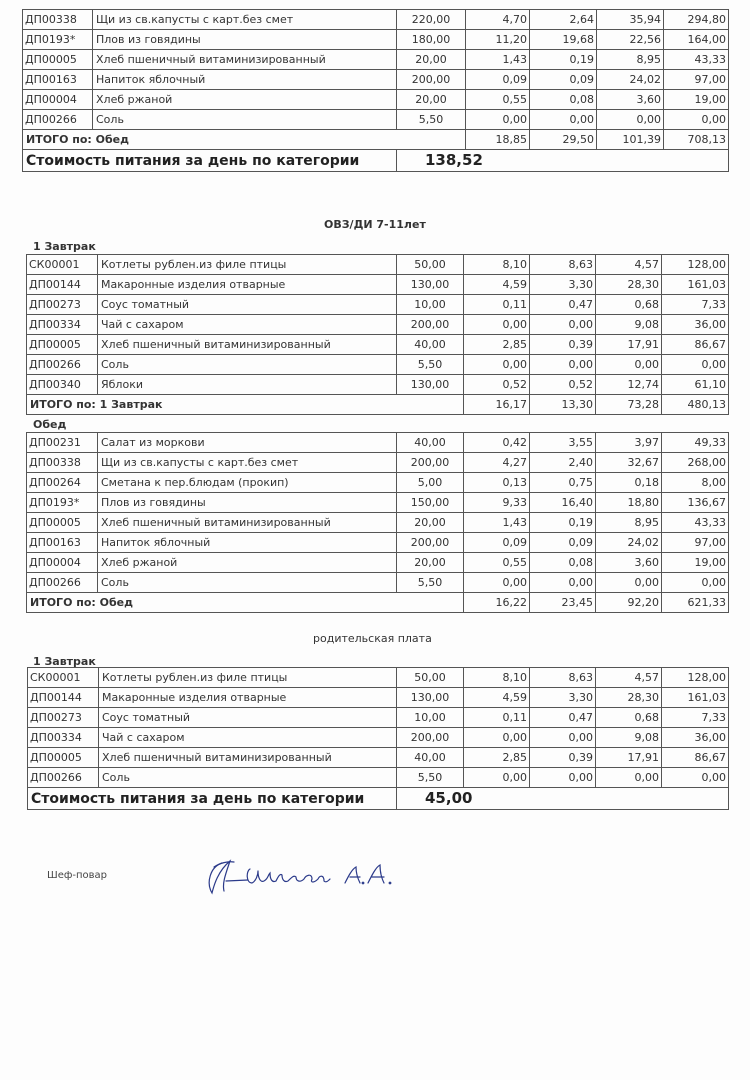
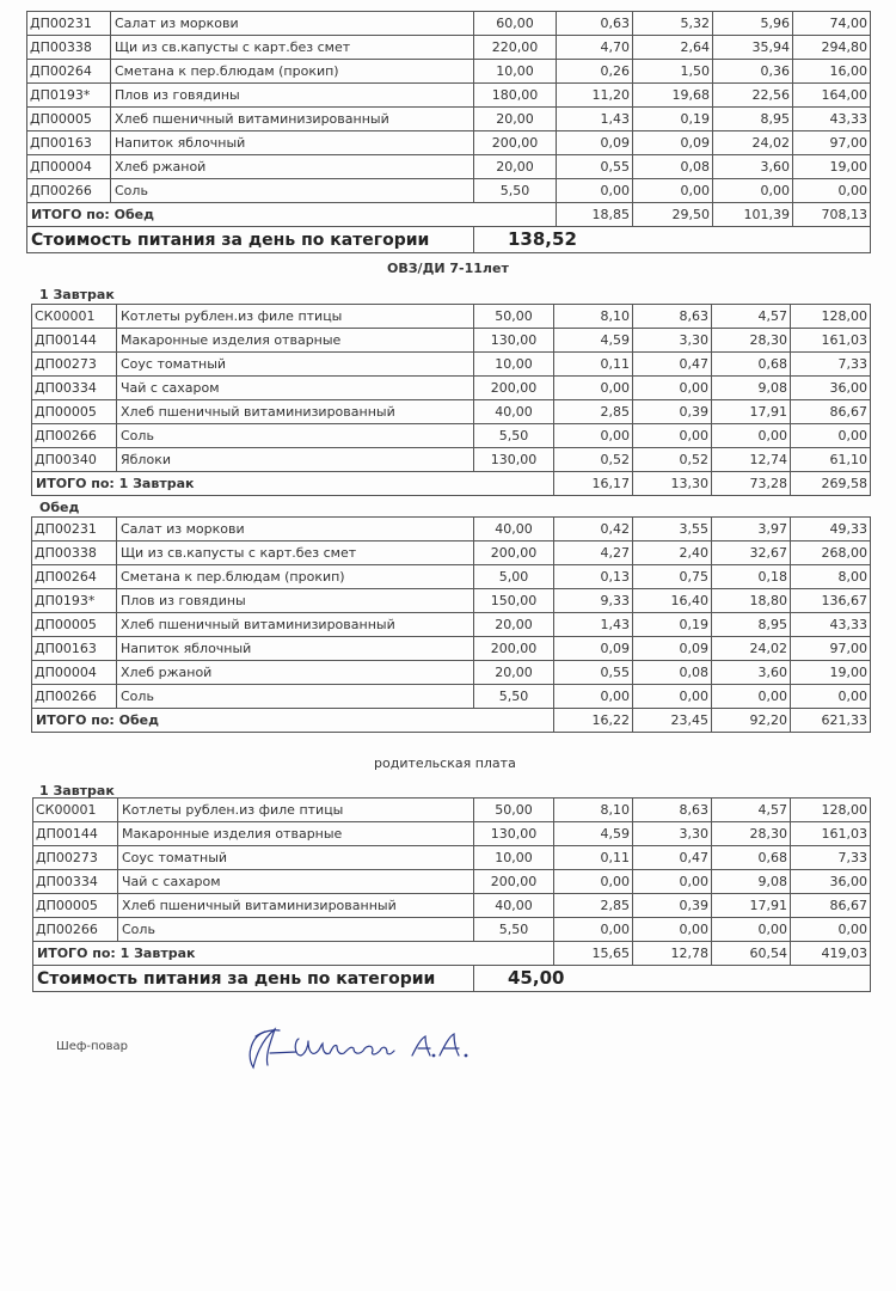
+ ДП00231	Салат из моркови	60,00	0,63	5,32	5,96	74,00
  ДП00338	Щи из св.капусты с карт.без смет	220,00	4,70	2,64	35,94	294,80
+ ДП00264	Сметана к пер.блюдам (прокип)	10,00	0,26	1,50	0,36	16,00
  ДП0193*	Плов из говядины	180,00	11,20	19,68	22,56	164,00
  ДП00005	Хлеб пшеничный витаминизированный	20,00	1,43	0,19	8,95	43,33
  ДП00163	Напиток яблочный	200,00	0,09	0,09	24,02	97,00
  ДП00004	Хлеб ржаной	20,00	0,55	0,08	3,60	19,00
  ДП00266	Соль	5,50	0,00	0,00	0,00	0,00
  ИТОГО по: Обед	18,85	29,50	101,39	708,13
  Стоимость питания за день по категории	138,52
  ОВЗ/ДИ 7-11лет
  1 Завтрак
  СК00001	Котлеты рублен.из филе птицы	50,00	8,10	8,63	4,57	128,00
  ДП00144	Макаронные изделия отварные	130,00	4,59	3,30	28,30	161,03
  ДП00273	Соус томатный	10,00	0,11	0,47	0,68	7,33
  ДП00334	Чай с сахаром	200,00	0,00	0,00	9,08	36,00
  ДП00005	Хлеб пшеничный витаминизированный	40,00	2,85	0,39	17,91	86,67
  ДП00266	Соль	5,50	0,00	0,00	0,00	0,00
  ДП00340	Яблоки	130,00	0,52	0,52	12,74	61,10
- ИТОГО по: 1 Завтрак	16,17	13,30	73,28	480,13
+ ИТОГО по: 1 Завтрак	16,17	13,30	73,28	269,58
  Обед
  ДП00231	Салат из моркови	40,00	0,42	3,55	3,97	49,33
  ДП00338	Щи из св.капусты с карт.без смет	200,00	4,27	2,40	32,67	268,00
  ДП00264	Сметана к пер.блюдам (прокип)	5,00	0,13	0,75	0,18	8,00
  ДП0193*	Плов из говядины	150,00	9,33	16,40	18,80	136,67
  ДП00005	Хлеб пшеничный витаминизированный	20,00	1,43	0,19	8,95	43,33
  ДП00163	Напиток яблочный	200,00	0,09	0,09	24,02	97,00
  ДП00004	Хлеб ржаной	20,00	0,55	0,08	3,60	19,00
  ДП00266	Соль	5,50	0,00	0,00	0,00	0,00
  ИТОГО по: Обед	16,22	23,45	92,20	621,33
  родительская плата
  1 Завтрак
  СК00001	Котлеты рублен.из филе птицы	50,00	8,10	8,63	4,57	128,00
  ДП00144	Макаронные изделия отварные	130,00	4,59	3,30	28,30	161,03
  ДП00273	Соус томатный	10,00	0,11	0,47	0,68	7,33
  ДП00334	Чай с сахаром	200,00	0,00	0,00	9,08	36,00
  ДП00005	Хлеб пшеничный витаминизированный	40,00	2,85	0,39	17,91	86,67
  ДП00266	Соль	5,50	0,00	0,00	0,00	0,00
+ ИТОГО по: 1 Завтрак	15,65	12,78	60,54	419,03
  Стоимость питания за день по категории	45,00
  Шеф-повар
